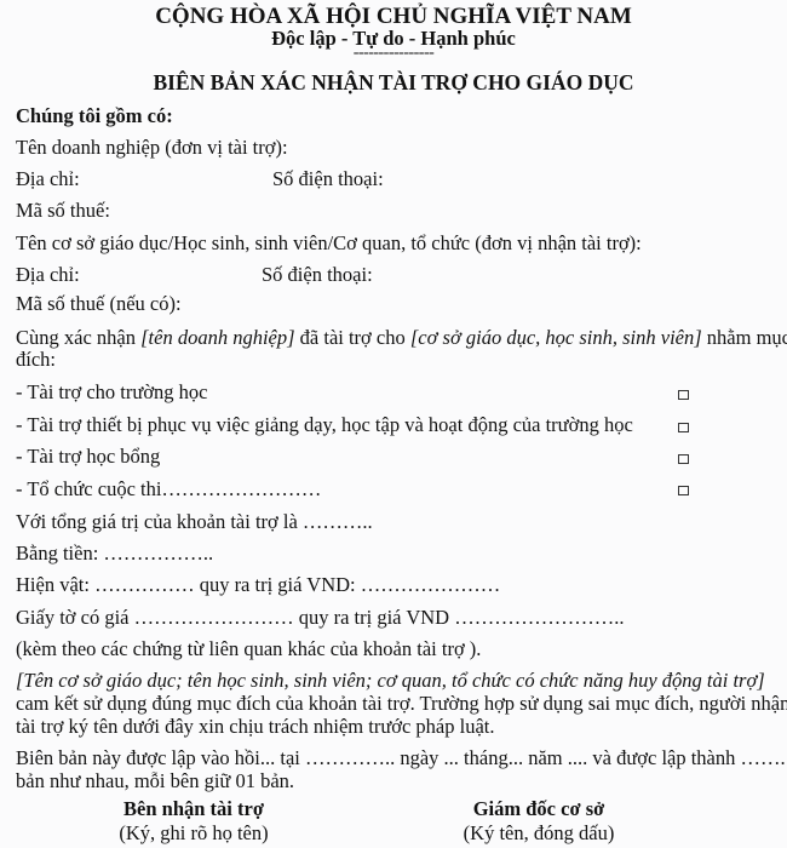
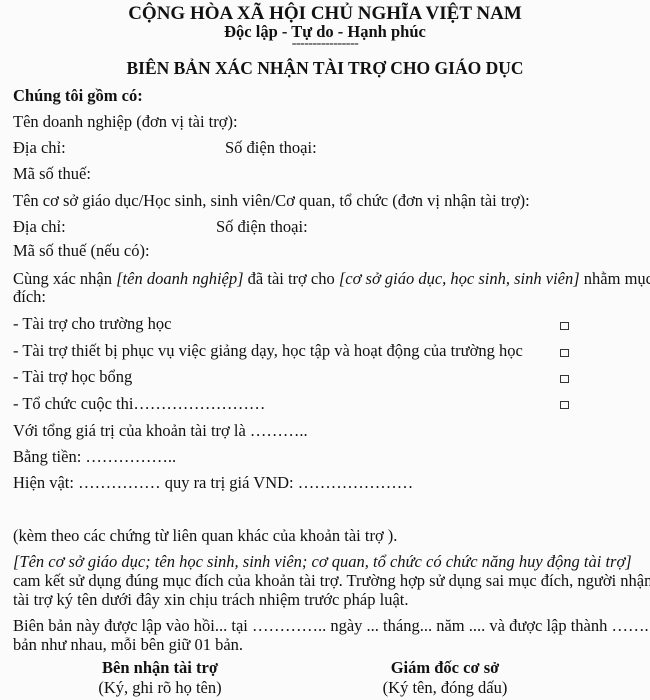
  CỘNG HÒA XÃ HỘI CHỦ NGHĨA VIỆT NAM
  Độc lập - Tự do - Hạnh phúc
  ----------------
  BIÊN BẢN XÁC NHẬN TÀI TRỢ CHO GIÁO DỤC
  Chúng tôi gồm có:
  Tên doanh nghiệp (đơn vị tài trợ):
  Địa chỉ:
  Số điện thoại:
  Mã số thuế:
  Tên cơ sở giáo dục/Học sinh, sinh viên/Cơ quan, tổ chức (đơn vị nhận tài trợ):
  Địa chỉ:
  Số điện thoại:
  Mã số thuế (nếu có):
  Cùng xác nhận [tên doanh nghiệp] đã tài trợ cho [cơ sở giáo dục, học sinh, sinh viên] nhằm mục
  đích:
  - Tài trợ cho trường học
  - Tài trợ thiết bị phục vụ việc giảng dạy, học tập và hoạt động của trường học
  - Tài trợ học bổng
  - Tổ chức cuộc thi……………………
  Với tổng giá trị của khoản tài trợ là ………..
  Bằng tiền: ……………..
  Hiện vật: …………… quy ra trị giá VND: …………………
- Giấy tờ có giá …………………… quy ra trị giá VND ……………………..
  (kèm theo các chứng từ liên quan khác của khoản tài trợ ).
  [Tên cơ sở giáo dục; tên học sinh, sinh viên; cơ quan, tổ chức có chức năng huy động tài trợ]
  cam kết sử dụng đúng mục đích của khoản tài trợ. Trường hợp sử dụng sai mục đích, người nhận
  tài trợ ký tên dưới đây xin chịu trách nhiệm trước pháp luật.
  Biên bản này được lập vào hồi... tại ………….. ngày ... tháng... năm .... và được lập thành …….
  bản như nhau, mỗi bên giữ 01 bản.
  Bên nhận tài trợ
  (Ký, ghi rõ họ tên)
  Giám đốc cơ sở
  (Ký tên, đóng dấu)
